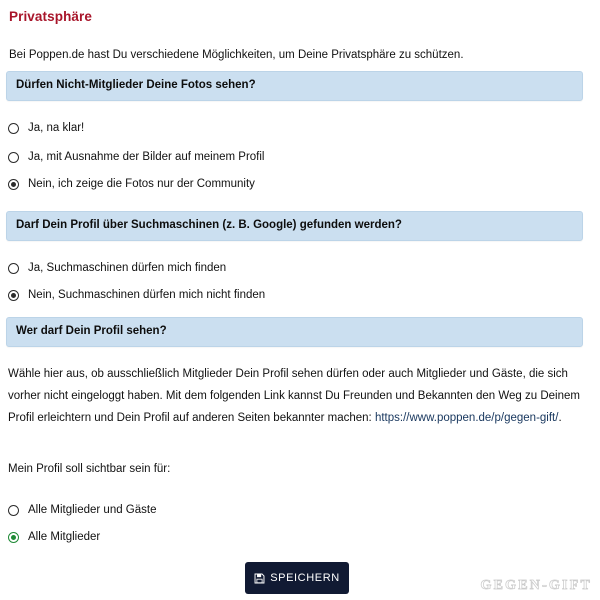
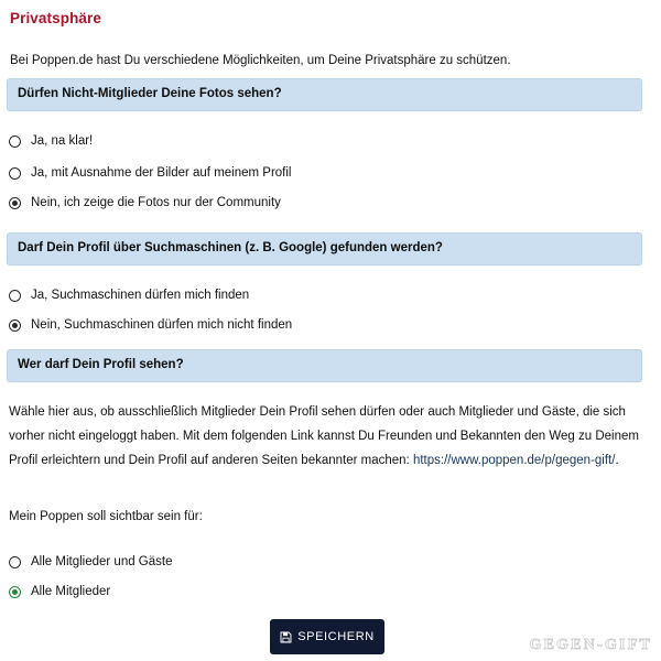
  Privatsphäre
  Bei Poppen.de hast Du verschiedene Möglichkeiten, um Deine Privatsphäre zu schützen.
  Dürfen Nicht-Mitglieder Deine Fotos sehen?
  Ja, na klar!
  Ja, mit Ausnahme der Bilder auf meinem Profil
  Nein, ich zeige die Fotos nur der Community
  Darf Dein Profil über Suchmaschinen (z. B. Google) gefunden werden?
  Ja, Suchmaschinen dürfen mich finden
  Nein, Suchmaschinen dürfen mich nicht finden
  Wer darf Dein Profil sehen?
  Wähle hier aus, ob ausschließlich Mitglieder Dein Profil sehen dürfen oder auch Mitglieder und Gäste, die sich vorher nicht eingeloggt haben. Mit dem folgenden Link kannst Du Freunden und Bekannten den Weg zu Deinem Profil erleichtern und Dein Profil auf anderen Seiten bekannter machen: https://www.poppen.de/p/gegen-gift/.
- Mein Profil soll sichtbar sein für:
+ Mein Poppen soll sichtbar sein für:
  Alle Mitglieder und Gäste
  Alle Mitglieder
  SPEICHERN
  GEGEN-GIFT
